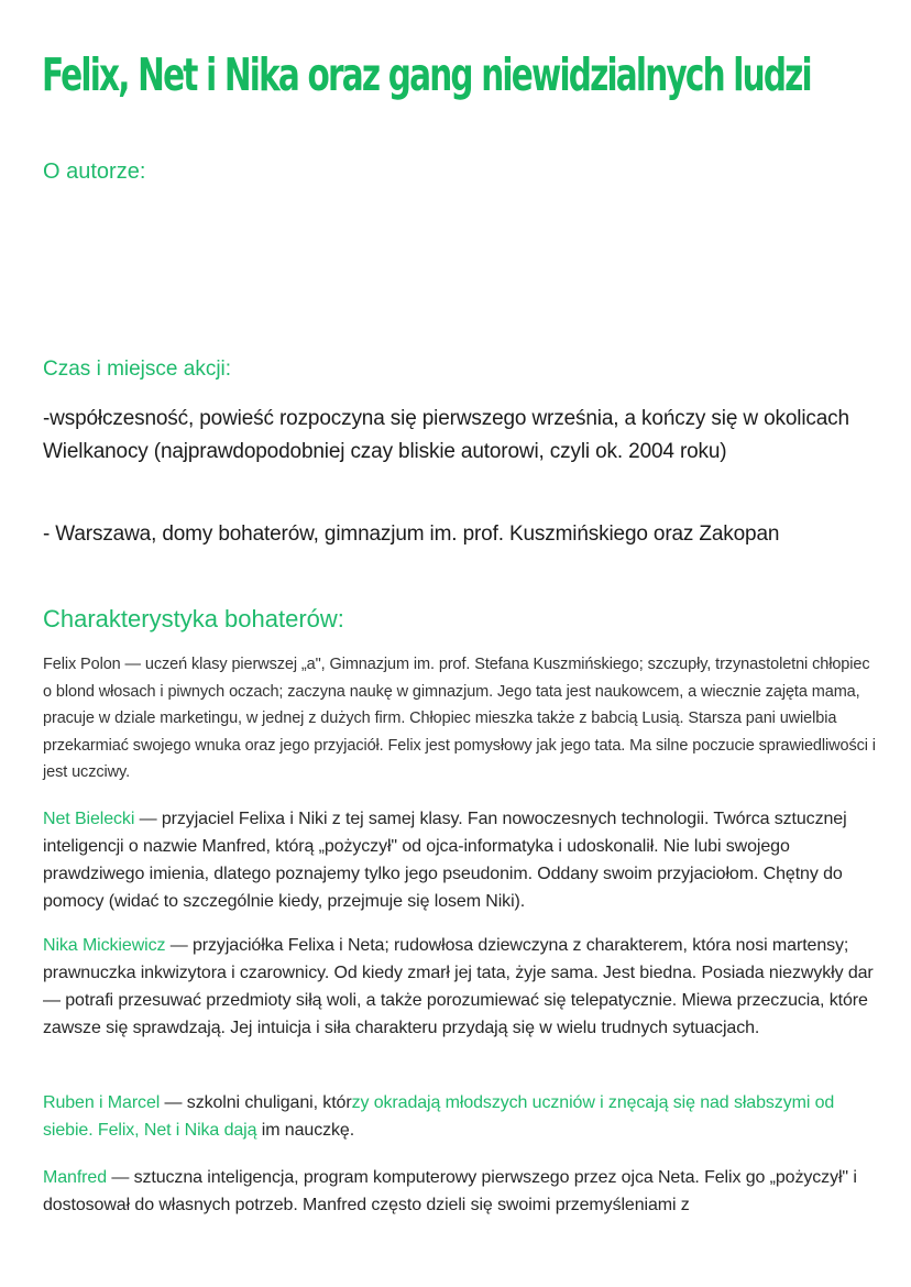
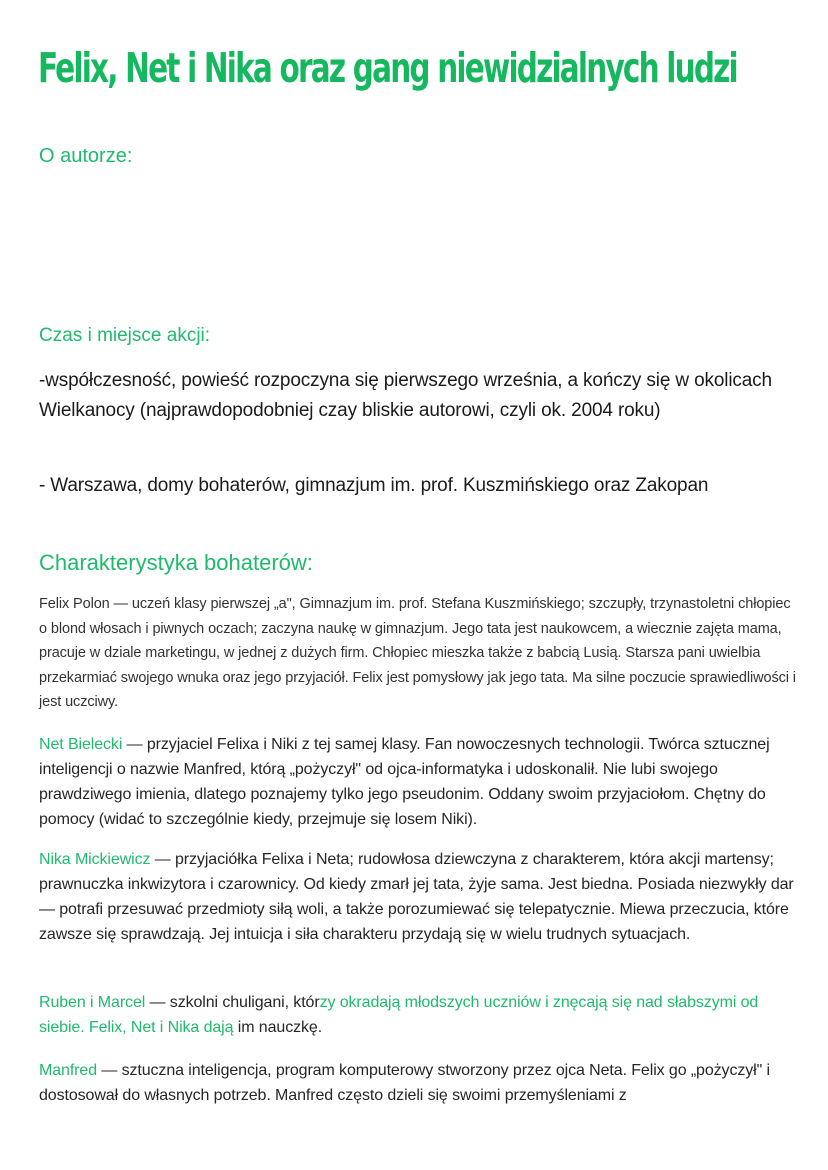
  Felix, Net i Nika oraz gang niewidzialnych ludzi
  O autorze:
  Czas i miejsce akcji:
  -współczesność, powieść rozpoczyna się pierwszego września, a kończy się w okolicach Wielkanocy (najprawdopodobniej czay bliskie autorowi, czyli ok. 2004 roku)
  - Warszawa, domy bohaterów, gimnazjum im. prof. Kuszmińskiego oraz Zakopan
  Charakterystyka bohaterów:
  Felix Polon — uczeń klasy pierwszej „a", Gimnazjum im. prof. Stefana Kuszmińskiego; szczupły, trzynastoletni chłopiec o blond włosach i piwnych oczach; zaczyna naukę w gimnazjum. Jego tata jest naukowcem, a wiecznie zajęta mama, pracuje w dziale marketingu, w jednej z dużych firm. Chłopiec mieszka także z babcią Lusią. Starsza pani uwielbia przekarmiać swojego wnuka oraz jego przyjaciół. Felix jest pomysłowy jak jego tata. Ma silne poczucie sprawiedliwości i jest uczciwy.
  Net Bielecki — przyjaciel Felixa i Niki z tej samej klasy. Fan nowoczesnych technologii. Twórca sztucznej inteligencji o nazwie Manfred, którą „pożyczył" od ojca-informatyka i udoskonalił. Nie lubi swojego prawdziwego imienia, dlatego poznajemy tylko jego pseudonim. Oddany swoim przyjaciołom. Chętny do pomocy (widać to szczególnie kiedy, przejmuje się losem Niki).
- Nika Mickiewicz — przyjaciółka Felixa i Neta; rudowłosa dziewczyna z charakterem, która nosi martensy; prawnuczka inkwizytora i czarownicy. Od kiedy zmarł jej tata, żyje sama. Jest biedna. Posiada niezwykły dar — potrafi przesuwać przedmioty siłą woli, a także porozumiewać się telepatycznie. Miewa przeczucia, które zawsze się sprawdzają. Jej intuicja i siła charakteru przydają się w wielu trudnych sytuacjach.
+ Nika Mickiewicz — przyjaciółka Felixa i Neta; rudowłosa dziewczyna z charakterem, która akcji martensy; prawnuczka inkwizytora i czarownicy. Od kiedy zmarł jej tata, żyje sama. Jest biedna. Posiada niezwykły dar — potrafi przesuwać przedmioty siłą woli, a także porozumiewać się telepatycznie. Miewa przeczucia, które zawsze się sprawdzają. Jej intuicja i siła charakteru przydają się w wielu trudnych sytuacjach.
  Ruben i Marcel — szkolni chuligani, którzy okradają młodszych uczniów i znęcają się nad słabszymi od siebie. Felix, Net i Nika dają im nauczkę.
- Manfred — sztuczna inteligencja, program komputerowy pierwszego przez ojca Neta. Felix go „pożyczył" i dostosował do własnych potrzeb. Manfred często dzieli się swoimi przemyśleniami z
+ Manfred — sztuczna inteligencja, program komputerowy stworzony przez ojca Neta. Felix go „pożyczył" i dostosował do własnych potrzeb. Manfred często dzieli się swoimi przemyśleniami z
